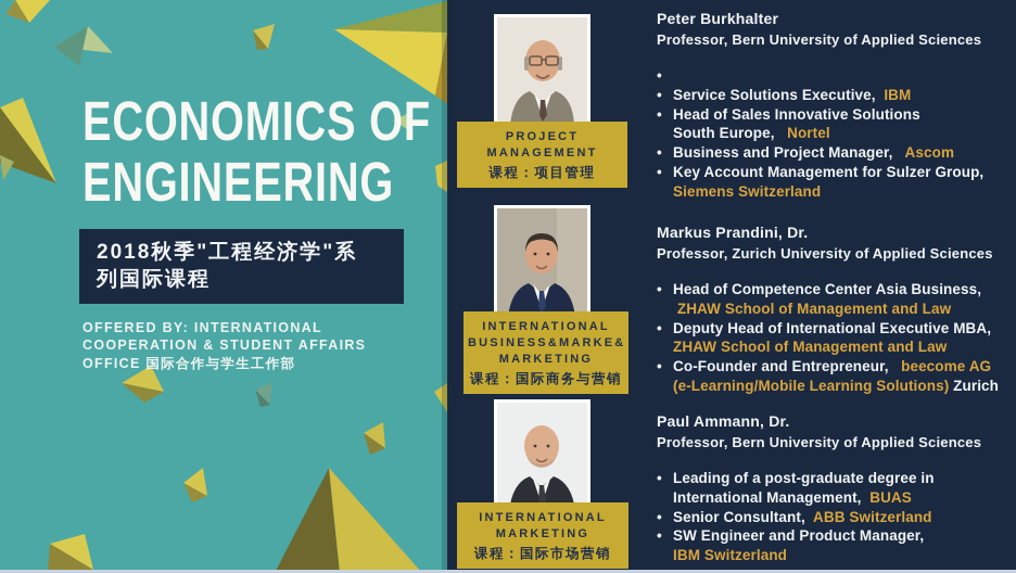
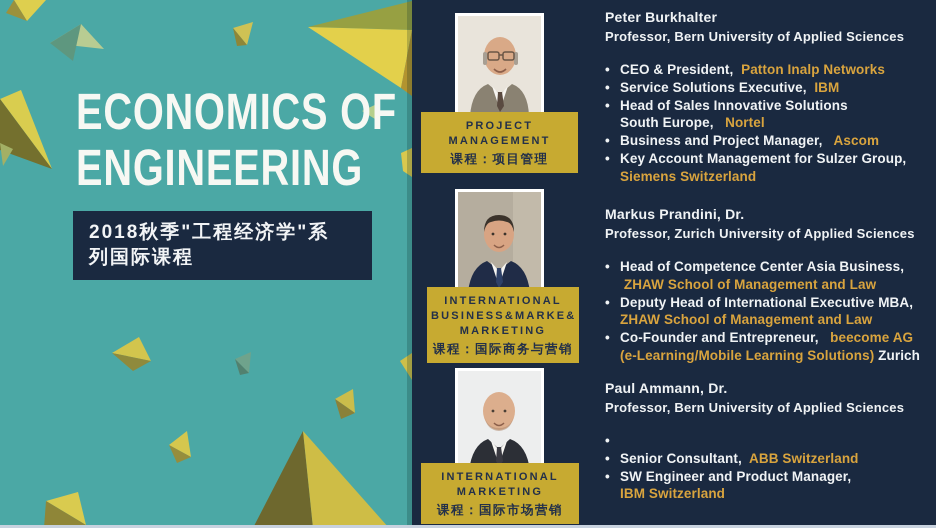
  ECONOMICS OF
  ENGINEERING
  2018秋季"工程经济学"系
  列国际课程
- OFFERED BY: INTERNATIONAL
- COOPERATION & STUDENT AFFAIRS
- OFFICE 国际合作与学生工作部
  PROJECT
  MANAGEMENT
  课程：项目管理
  Peter Burkhalter
  Professor, Bern University of Applied Sciences
  •
+ CEO & President, Patton Inalp Networks
  •
  Service Solutions Executive, IBM
  •
  Head of Sales Innovative Solutions
  South Europe, Nortel
  •
  Business and Project Manager, Ascom
  •
  Key Account Management for Sulzer Group,
  Siemens Switzerland
  INTERNATIONAL
  BUSINESS&MARKE&
  MARKETING
  课程：国际商务与营销
  Markus Prandini, Dr.
  Professor, Zurich University of Applied Sciences
  •
  Head of Competence Center Asia Business,
  ZHAW School of Management and Law
  •
  Deputy Head of International Executive MBA,
  ZHAW School of Management and Law
  •
  Co-Founder and Entrepreneur, beecome AG
  (e-Learning/Mobile Learning Solutions) Zurich
  INTERNATIONAL
  MARKETING
  课程：国际市场营销
  Paul Ammann, Dr.
  Professor, Bern University of Applied Sciences
  •
- Leading of a post-graduate degree in
- International Management, BUAS
  •
  Senior Consultant, ABB Switzerland
  •
  SW Engineer and Product Manager,
  IBM Switzerland
